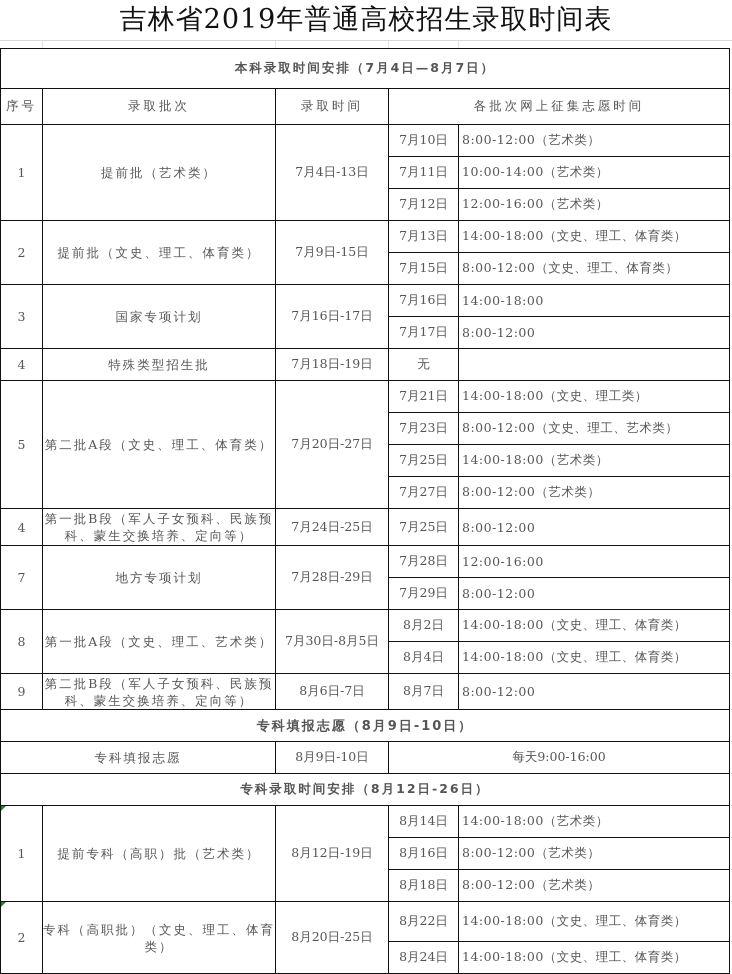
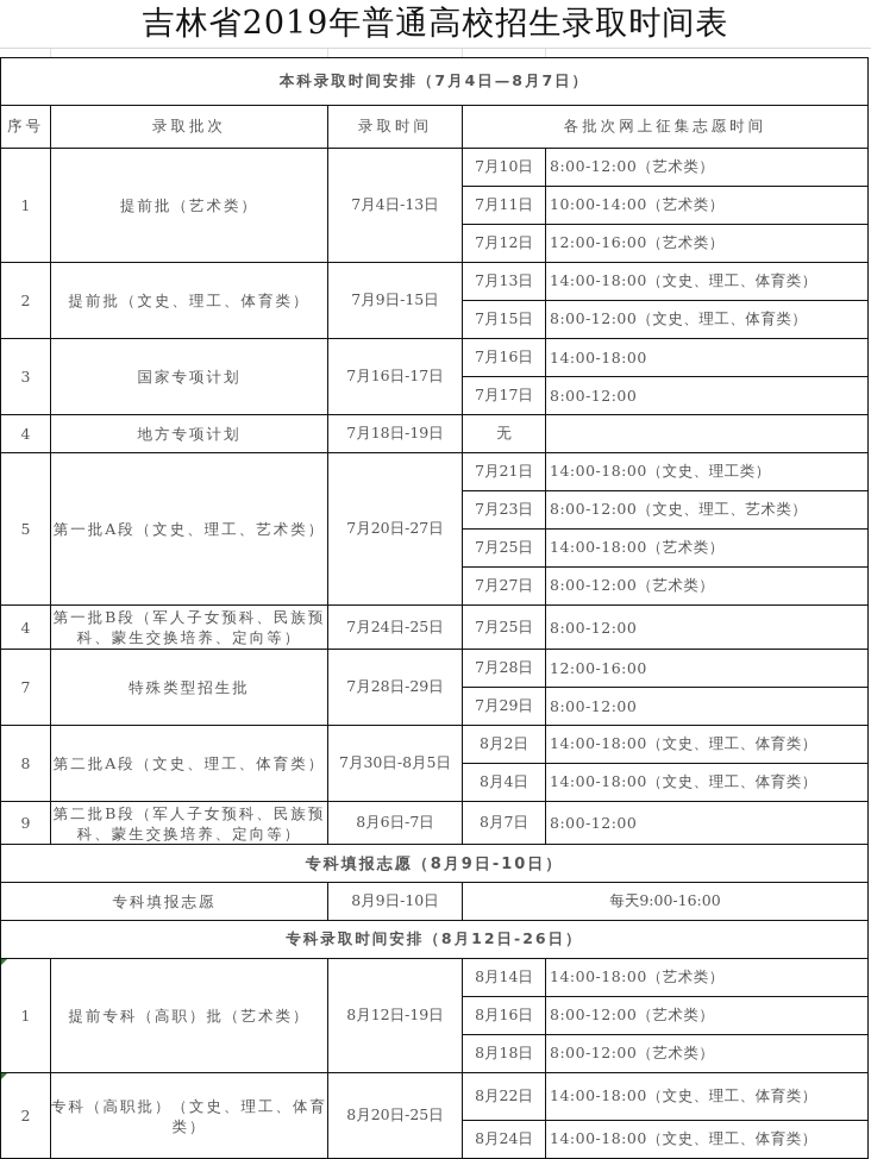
  吉林省2019年普通高校招生录取时间表
  本科录取时间安排（7月4日—8月7日）
  序号	录取批次	录取时间	各批次网上征集志愿时间
  1	提前批（艺术类）	7月4日-13日	7月10日	8:00-12:00（艺术类）
  7月11日	10:00-14:00（艺术类）
  7月12日	12:00-16:00（艺术类）
  2	提前批（文史、理工、体育类）	7月9日-15日	7月13日	14:00-18:00（文史、理工、体育类）
  7月15日	8:00-12:00（文史、理工、体育类）
  3	国家专项计划	7月16日-17日	7月16日	14:00-18:00
  7月17日	8:00-12:00
- 4	特殊类型招生批	7月18日-19日	无
+ 4	地方专项计划	7月18日-19日	无
- 5	第二批A段（文史、理工、体育类）	7月20日-27日	7月21日	14:00-18:00（文史、理工类）
+ 5	第一批A段（文史、理工、艺术类）	7月20日-27日	7月21日	14:00-18:00（文史、理工类）
  7月23日	8:00-12:00（文史、理工、艺术类）
  7月25日	14:00-18:00（艺术类）
  7月27日	8:00-12:00（艺术类）
  4	第一批B段（军人子女预科、民族预科、蒙生交换培养、定向等）	7月24日-25日	7月25日	8:00-12:00
- 7	地方专项计划	7月28日-29日	7月28日	12:00-16:00
+ 7	特殊类型招生批	7月28日-29日	7月28日	12:00-16:00
  7月29日	8:00-12:00
- 8	第一批A段（文史、理工、艺术类）	7月30日-8月5日	8月2日	14:00-18:00（文史、理工、体育类）
+ 8	第二批A段（文史、理工、体育类）	7月30日-8月5日	8月2日	14:00-18:00（文史、理工、体育类）
  8月4日	14:00-18:00（文史、理工、体育类）
  9	第二批B段（军人子女预科、民族预科、蒙生交换培养、定向等）	8月6日-7日	8月7日	8:00-12:00
  专科填报志愿（8月9日-10日）
  专科填报志愿	8月9日-10日	每天9:00-16:00
  专科录取时间安排（8月12日-26日）
  1	提前专科（高职）批（艺术类）	8月12日-19日	8月14日	14:00-18:00（艺术类）
  8月16日	8:00-12:00（艺术类）
  8月18日	8:00-12:00（艺术类）
  2	专科（高职批）（文史、理工、体育类）	8月20日-25日	8月22日	14:00-18:00（文史、理工、体育类）
  8月24日	14:00-18:00（文史、理工、体育类）
